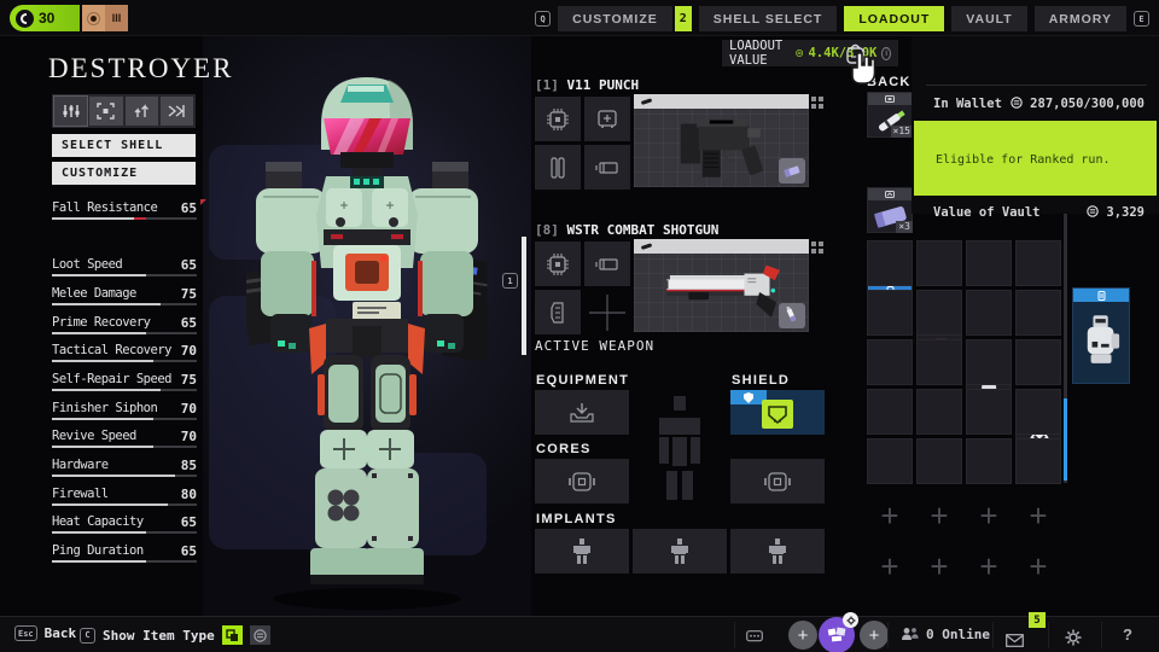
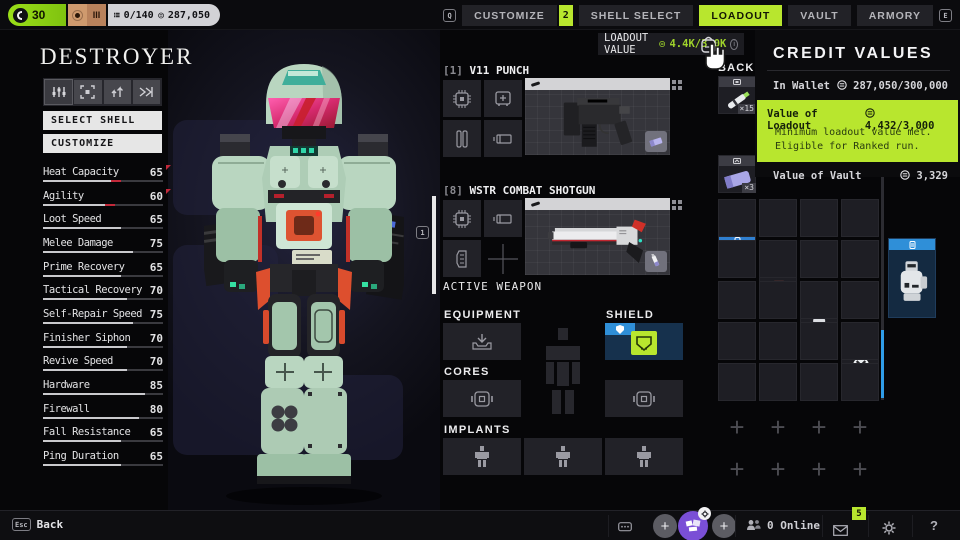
  30
  III
+ 0/140
+ 287,050
  Q
  CUSTOMIZE
  2
  SHELL SELECT
  LOADOUT
  VAULT
  ARMORY
  E
  DESTROYER
  SELECT SHELL
  CUSTOMIZE
- Fall Resistance
+ Heat Capacity
  65
+ Agility
+ 60
  Loot Speed
  65
  Melee Damage
  75
  Prime Recovery
  65
  Tactical Recovery
  70
  Self-Repair Speed
  75
  Finisher Siphon
  70
  Revive Speed
  70
  Hardware
  85
  Firewall
  80
- Heat Capacity
+ Fall Resistance
  65
  Ping Duration
  65
  [1] V11 PUNCH
  [8] WSTR COMBAT SHOTGUN
  1
  ACTIVE WEAPON
  EQUIPMENT
  CORES
  IMPLANTS
  SHIELD
  LOADOUT VALUE
  4.4K/30K
  ×15
  ×3
  +
  +
  +
  +
  +
  +
  +
  +
+ CREDIT VALUES
  In Wallet
  287,050/300,000
+ Value of Loadout
+ 4,432/3,000
+ Minimum loadout value met.
  Eligible for Ranked run.
  Value of Vault
  3,329
  Esc
  Back
- C
- Show Item Type
  +
  +
  0 Online
  5
  ?
